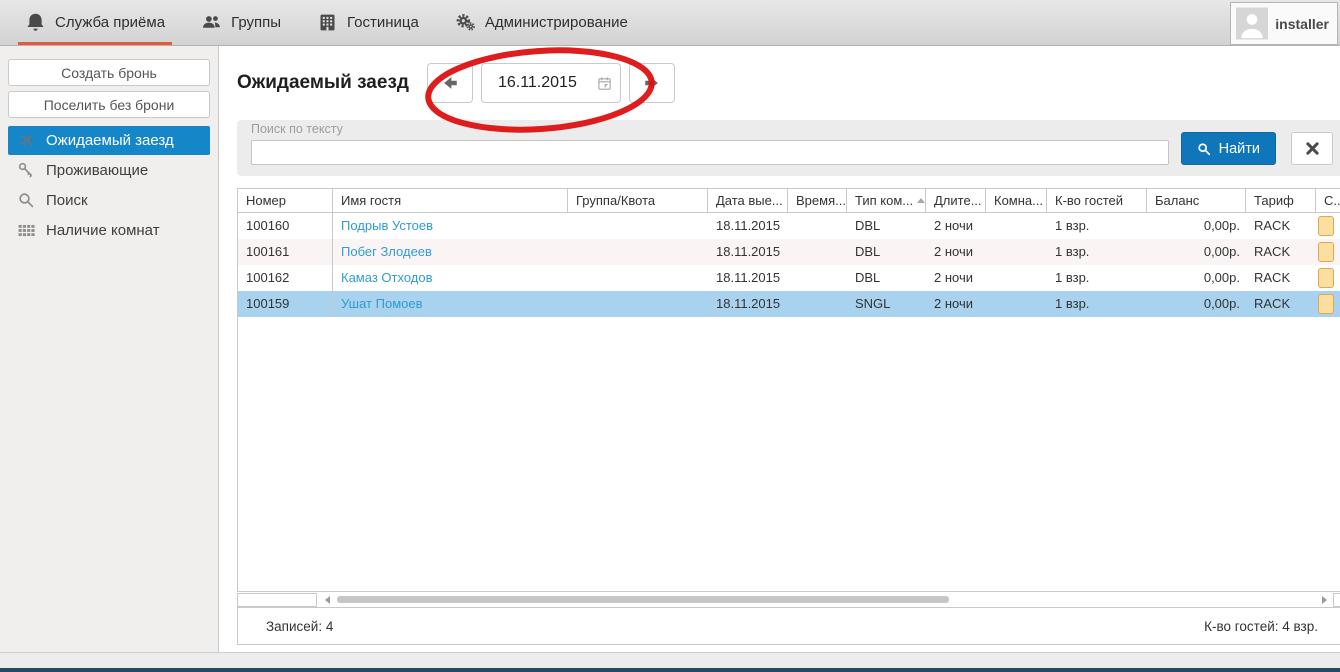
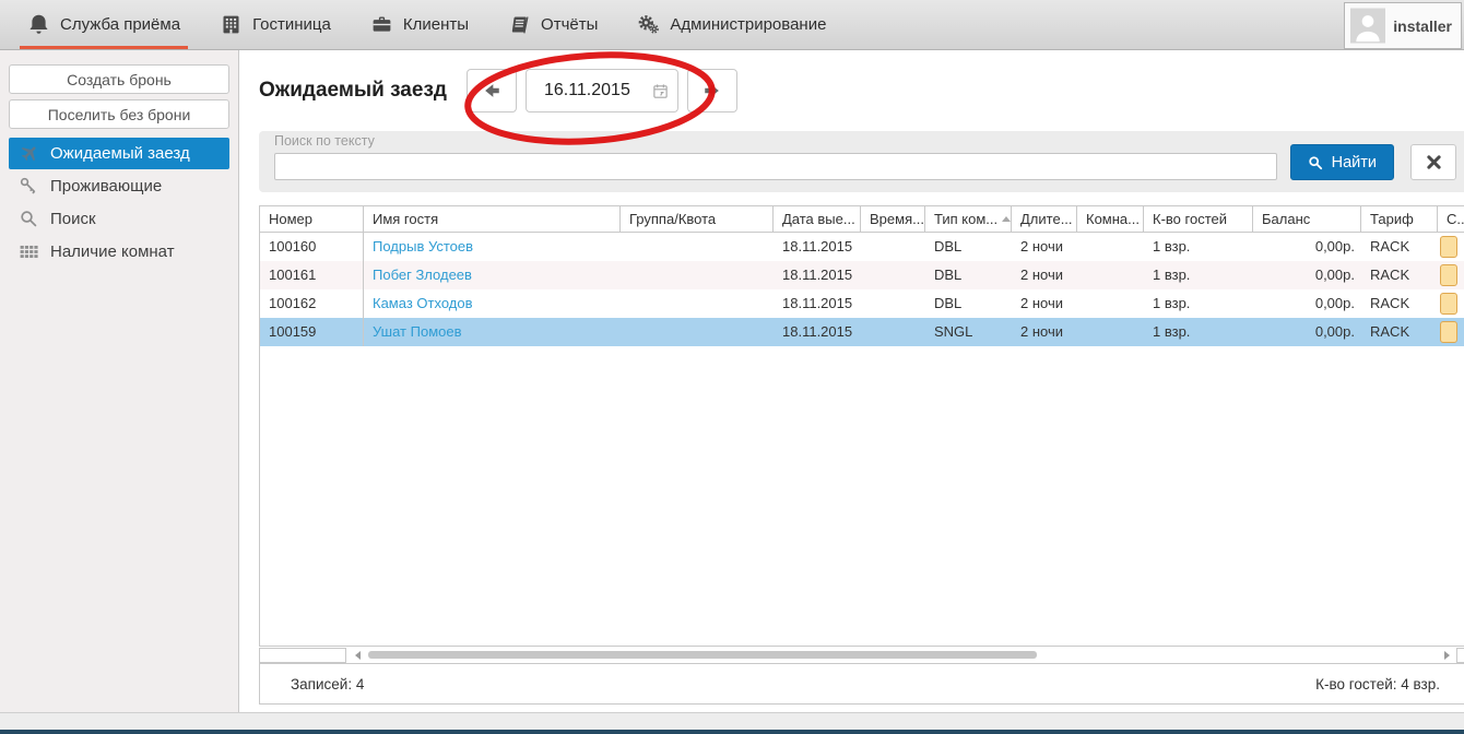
  Служба приёма
- Группы
  Гостиница
+ Клиенты
+ Отчёты
  Администрирование
  installer
  Создать бронь
  Поселить без брони
  Ожидаемый заезд
  Проживающие
  Поиск
  Наличие комнат
  Ожидаемый заезд
  16.11.2015
  Поиск по тексту
  Найти
  Номер
  Имя гостя
  Группа/Квота
  Дата вые...
  Время...
  Тип ком...
  Длите...
  Комна...
  К-во гостей
  Баланс
  Тариф
  С..
  100160
  Подрыв Устоев
  18.11.2015
  DBL
  2 ночи
  1 взр.
  0,00р.
  RACK
  100161
  Побег Злодеев
  18.11.2015
  DBL
  2 ночи
  1 взр.
  0,00р.
  RACK
  100162
  Камаз Отходов
  18.11.2015
  DBL
  2 ночи
  1 взр.
  0,00р.
  RACK
  100159
  Ушат Помоев
  18.11.2015
  SNGL
  2 ночи
  1 взр.
  0,00р.
  RACK
  Записей: 4
  К-во гостей: 4 взр.
